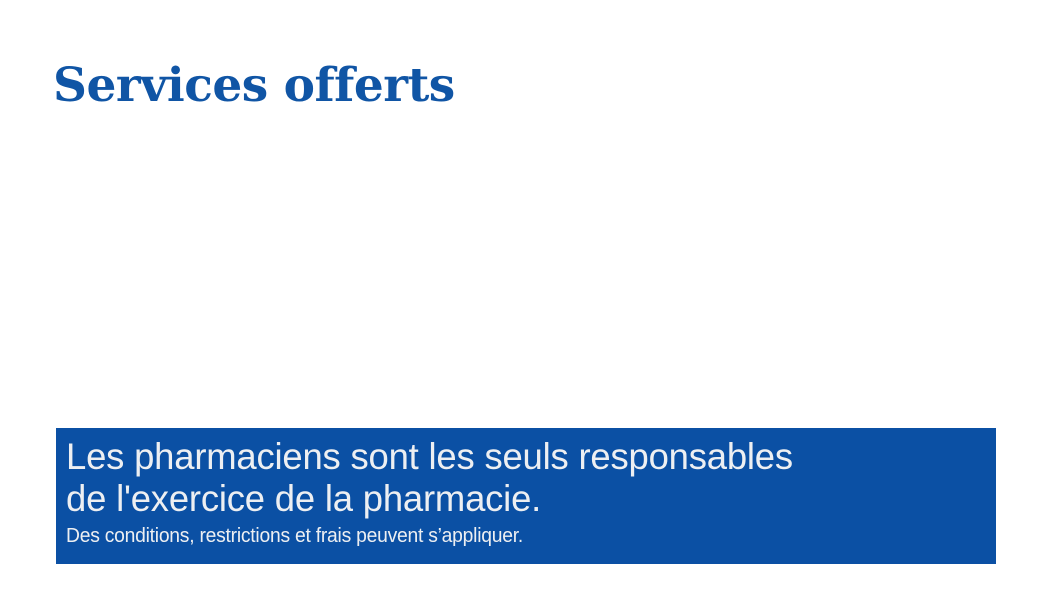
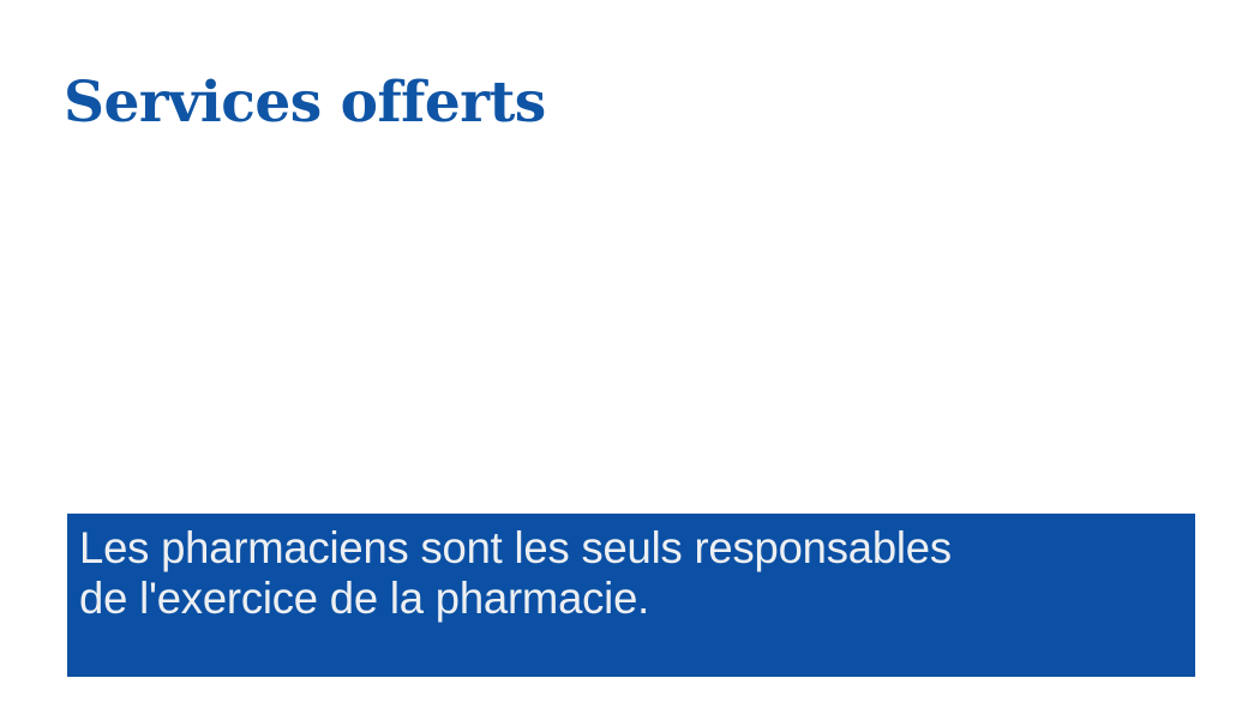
  Services offerts
  Les pharmaciens sont les seuls responsables
  de l'exercice de la pharmacie.
- Des conditions, restrictions et frais peuvent s’appliquer.
